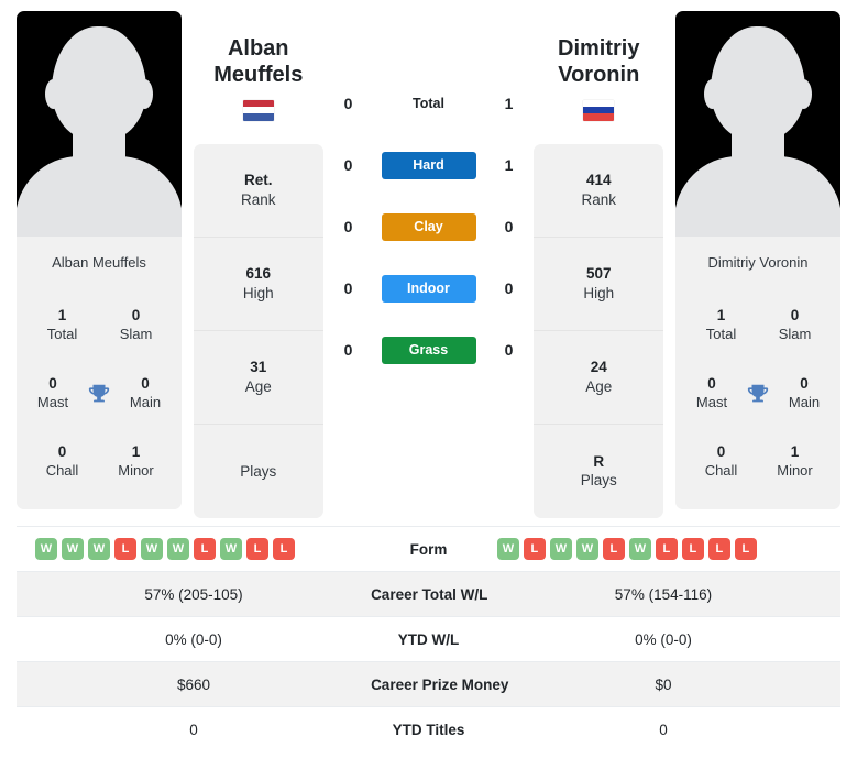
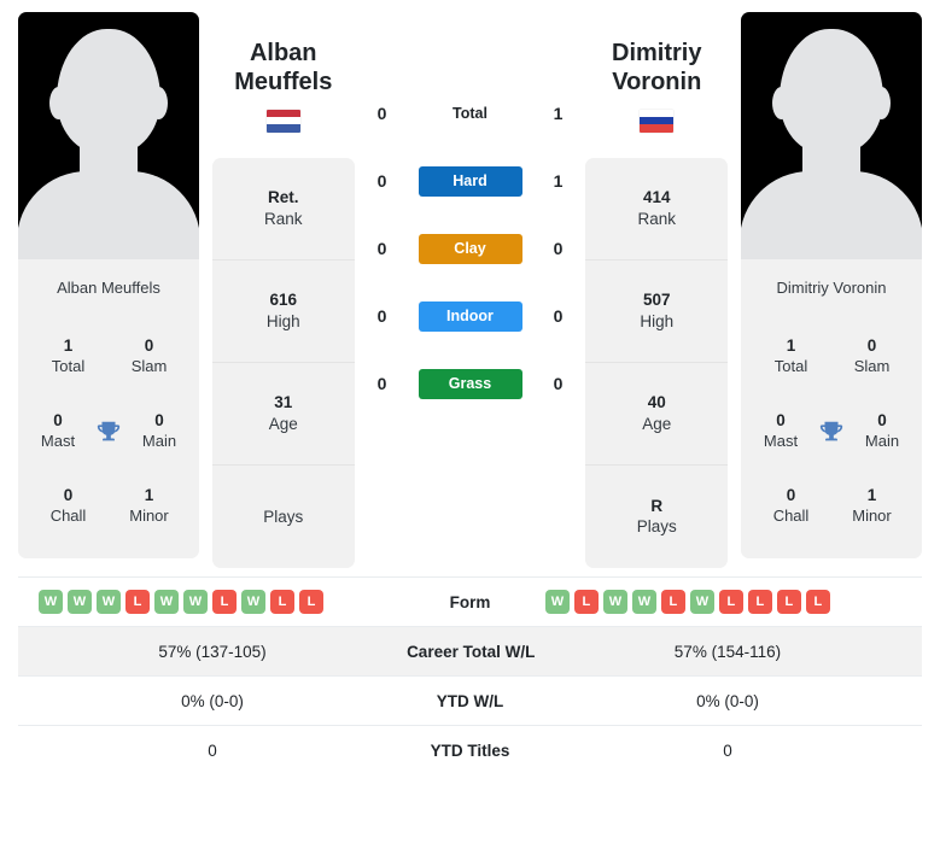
  Alban Meuffels
  1
  Total
  0
  Slam
  0
  Mast
  0
  Main
  0
  Chall
  1
  Minor
  Alban
  Meuffels
  Ret.
  Rank
  616
  High
  31
  Age
  Plays
  0
  Total
  1
  0
  Hard
  1
  0
  Clay
  0
  0
  Indoor
  0
  0
  Grass
  0
  Dimitriy
  Voronin
  414
  Rank
  507
  High
- 24
+ 40
  Age
  R
  Plays
  Dimitriy Voronin
  1
  Total
  0
  Slam
  0
  Mast
  0
  Main
  0
  Chall
  1
  Minor
  W W W L W W L W L L	Form	W L W W L W L L L L
- 57% (205-105)	Career Total W/L	57% (154-116)
+ 57% (137-105)	Career Total W/L	57% (154-116)
  0% (0-0)	YTD W/L	0% (0-0)
- $660	Career Prize Money	$0
  0	YTD Titles	0
